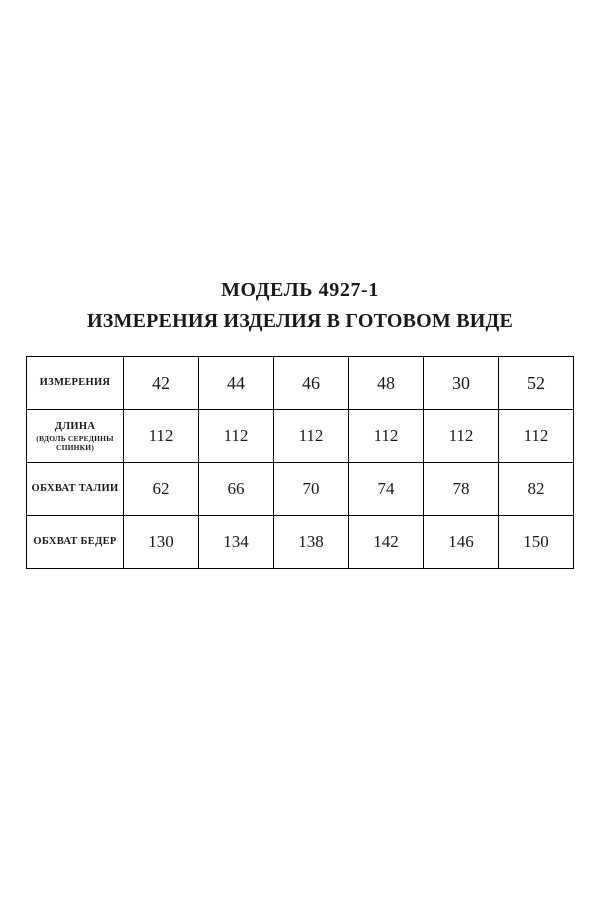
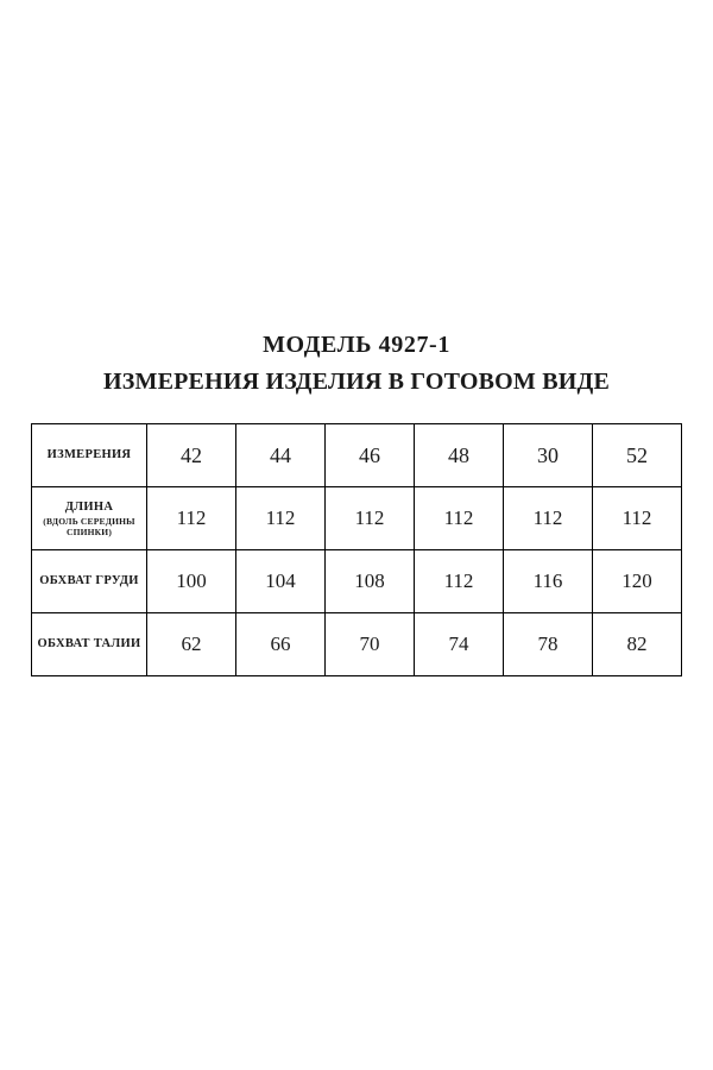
  МОДЕЛЬ 4927-1
  ИЗМЕРЕНИЯ ИЗДЕЛИЯ В ГОТОВОМ ВИДЕ
  ИЗМЕРЕНИЯ	42	44	46	48	30	52
  ДЛИНА (ВДОЛЬ СЕРЕДИНЫ СПИНКИ)	112	112	112	112	112	112
+ ОБХВАТ ГРУДИ	100	104	108	112	116	120
  ОБХВАТ ТАЛИИ	62	66	70	74	78	82
- ОБХВАТ БЕДЕР	130	134	138	142	146	150
